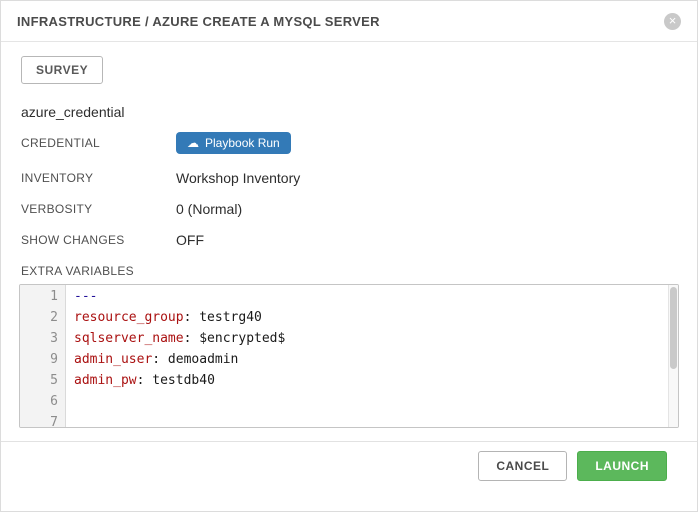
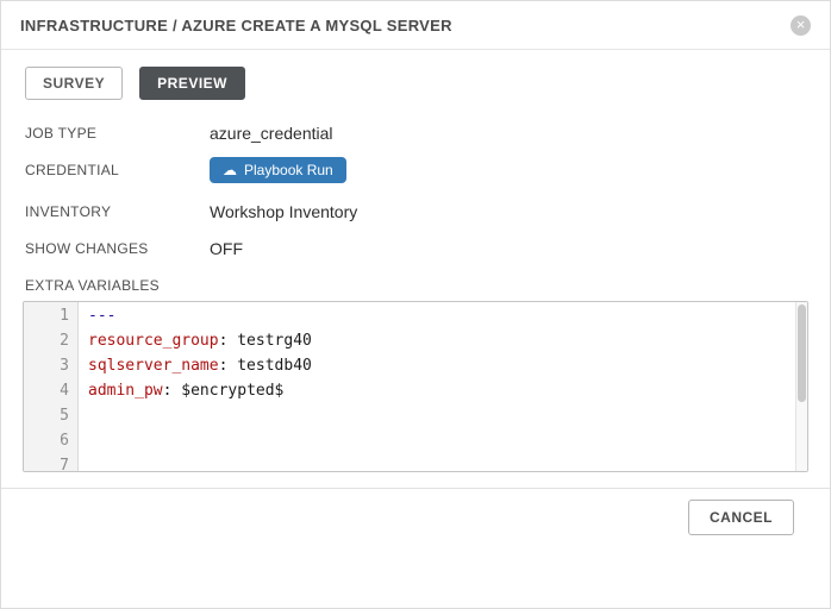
  INFRASTRUCTURE / AZURE CREATE A MYSQL SERVER
  ×
  SURVEY
+ PREVIEW
+ JOB TYPE
  azure_credential
  CREDENTIAL
  ☁
  Playbook Run
  INVENTORY
  Workshop Inventory
- VERBOSITY
- 0 (Normal)
  SHOW CHANGES
  OFF
  EXTRA VARIABLES
  1
  2
  3
- 9
+ 4
  5
  6
  7
  ---
  resource_group: testrg40
- sqlserver_name: $encrypted$
+ sqlserver_name: testdb40
- admin_user: demoadmin
- admin_pw: testdb40
+ admin_pw: $encrypted$
  CANCEL
- LAUNCH
